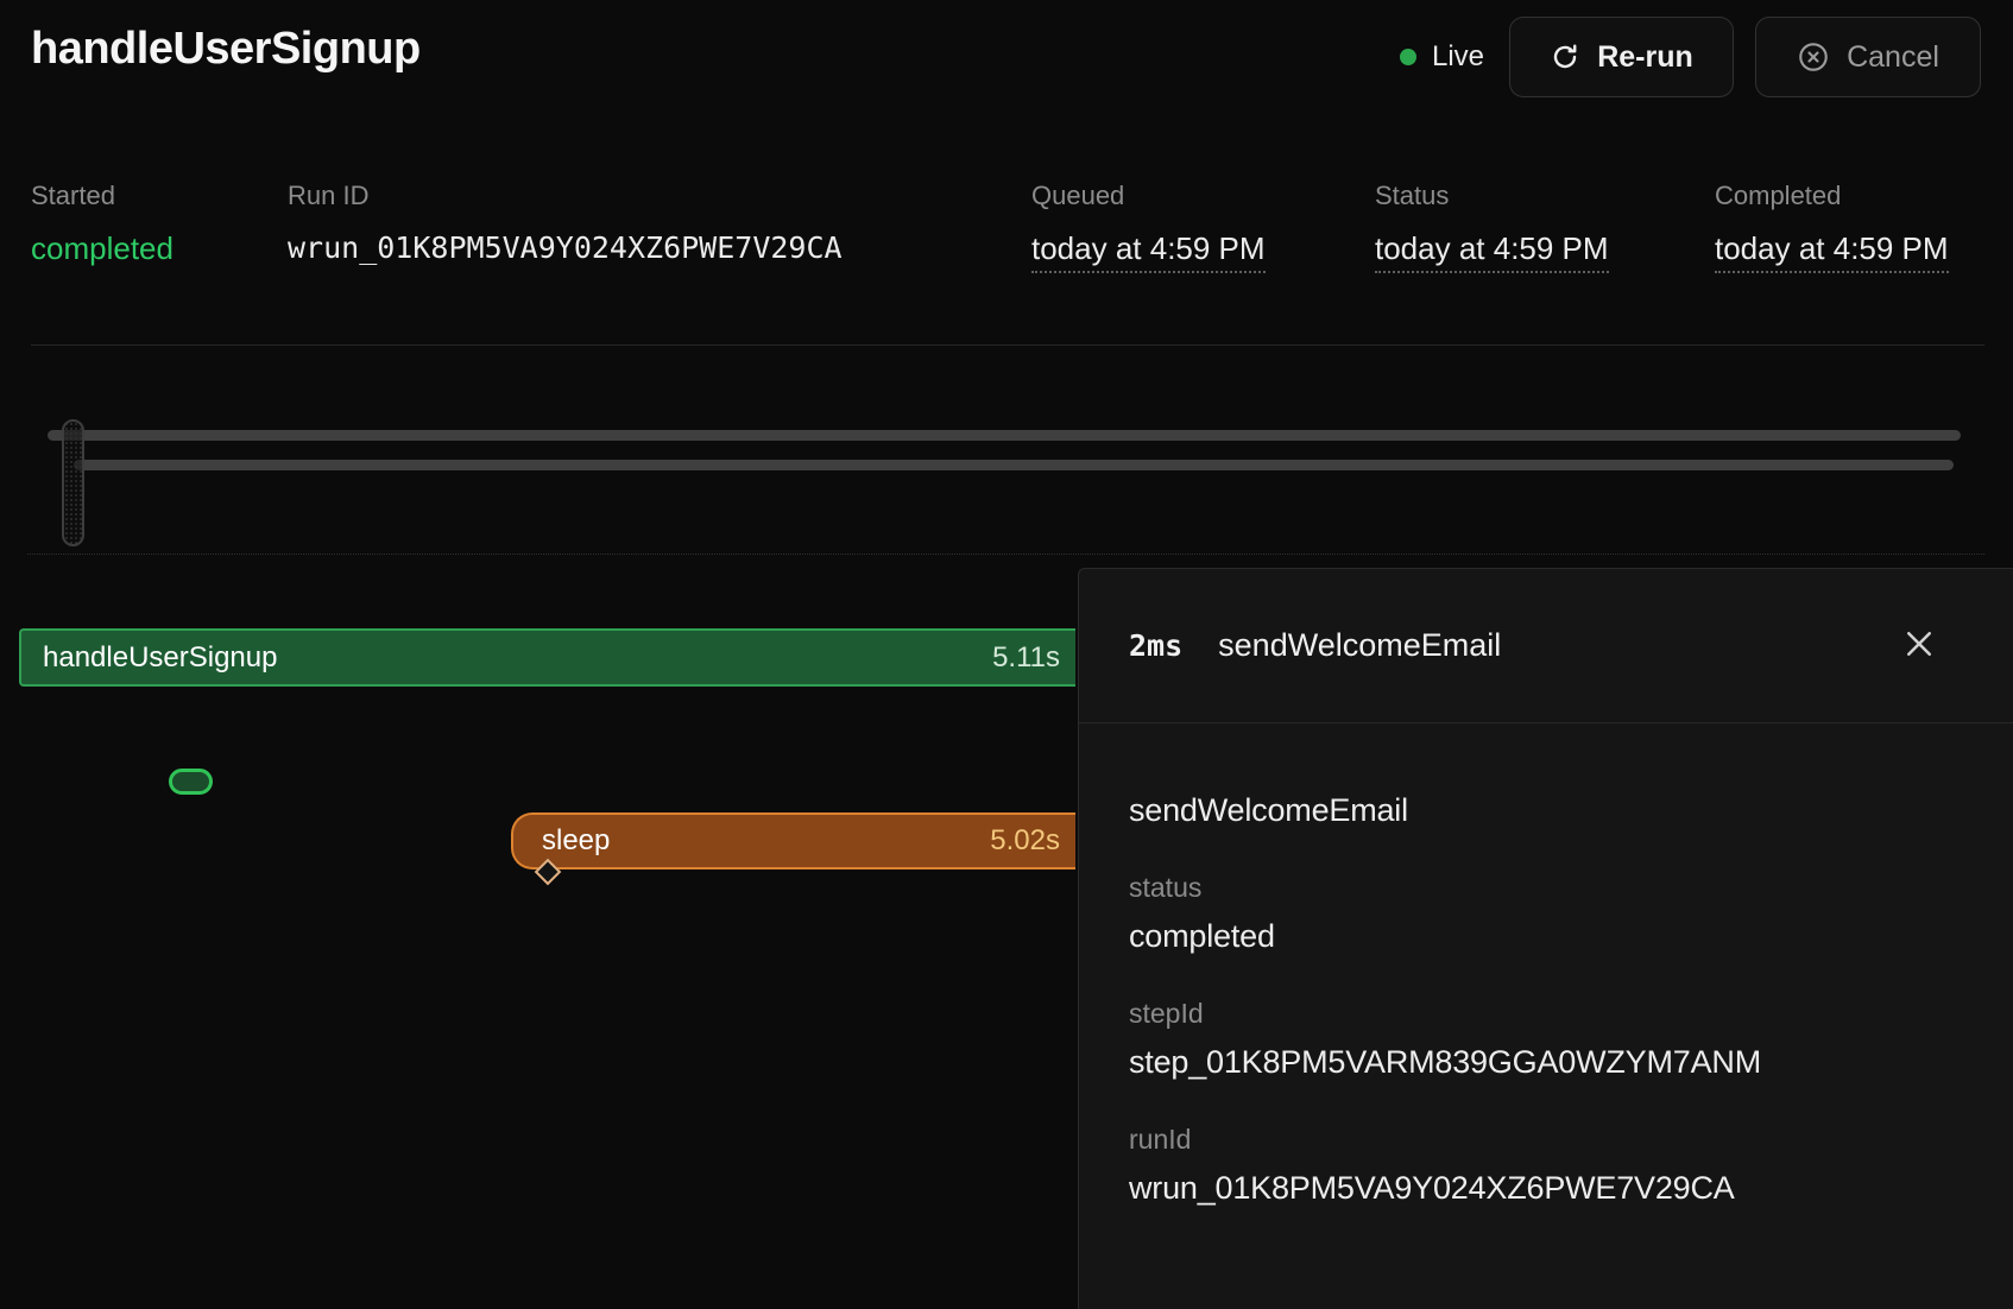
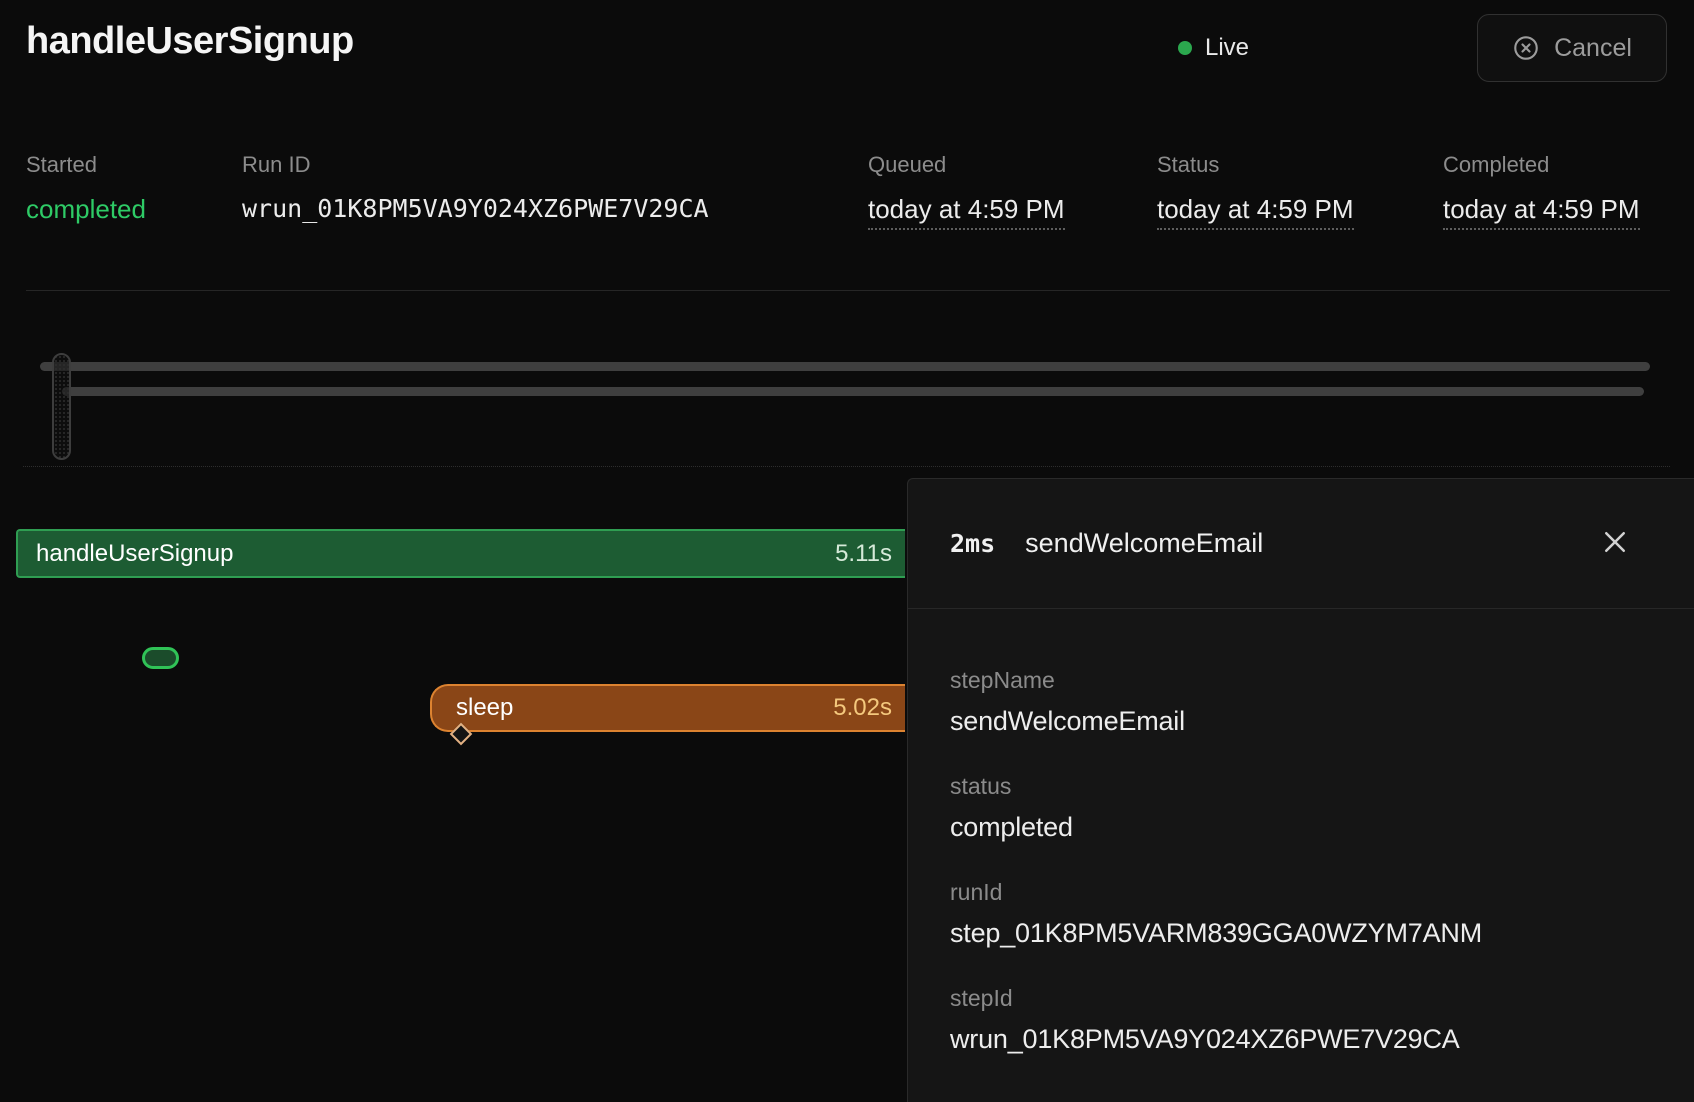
  handleUserSignup
  Live
- Re-run
  Cancel
  Started
  completed
  Run ID
  wrun_01K8PM5VA9Y024XZ6PWE7V29CA
  Queued
  today at 4:59 PM
  Status
  today at 4:59 PM
  Completed
  today at 4:59 PM
  handleUserSignup
  5.11s
  sleep
  5.02s
  2ms
  sendWelcomeEmail
+ stepName
  sendWelcomeEmail
  status
  completed
- stepId
+ runId
  step_01K8PM5VARM839GGA0WZYM7ANM
- runId
+ stepId
  wrun_01K8PM5VA9Y024XZ6PWE7V29CA
